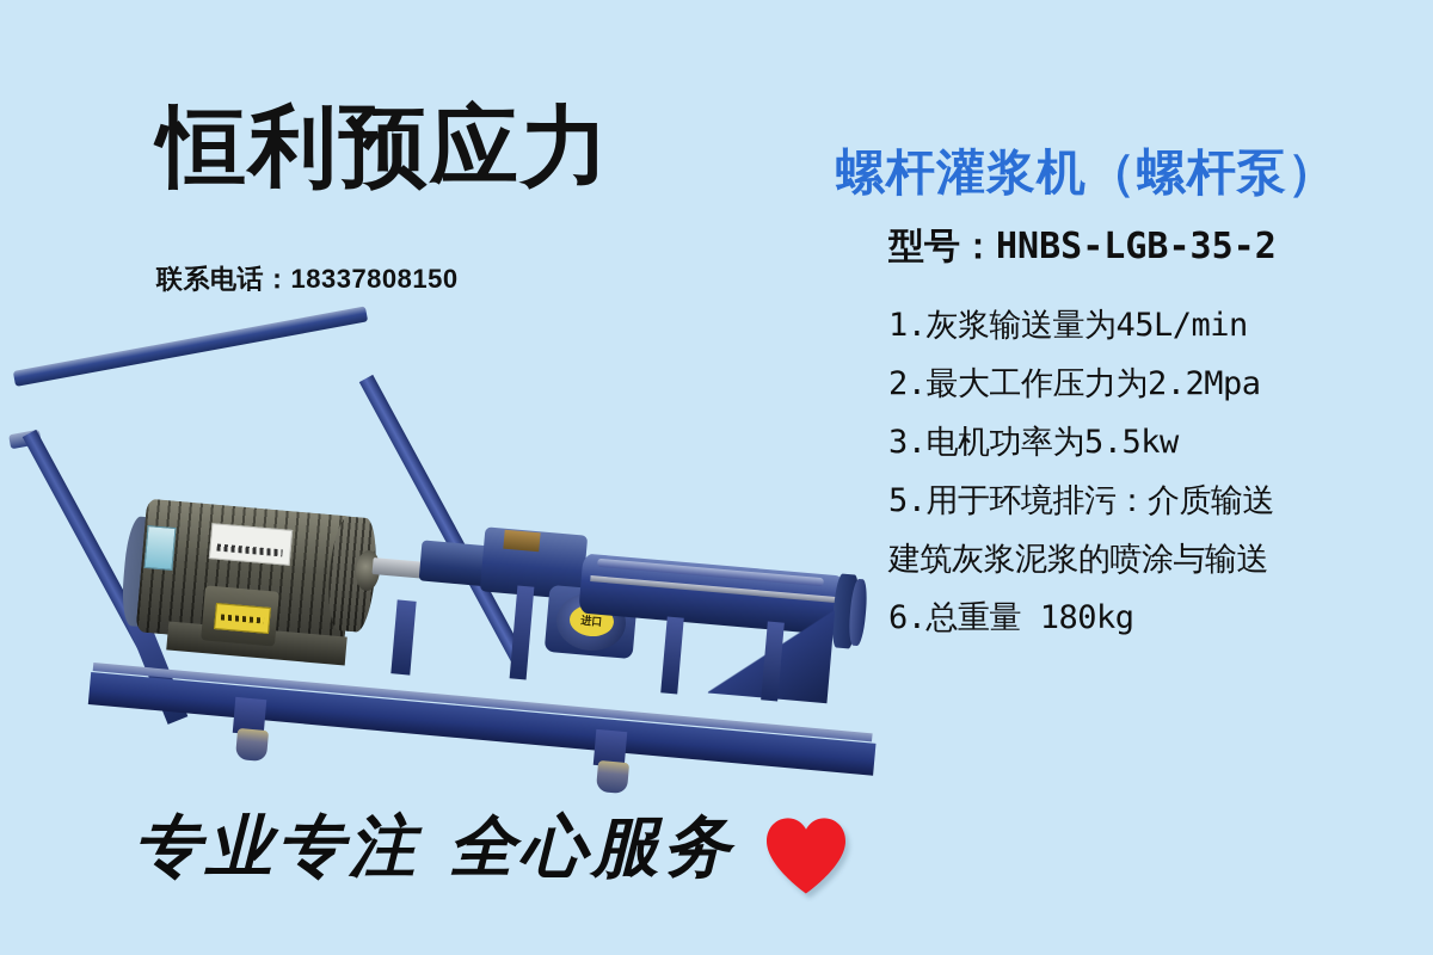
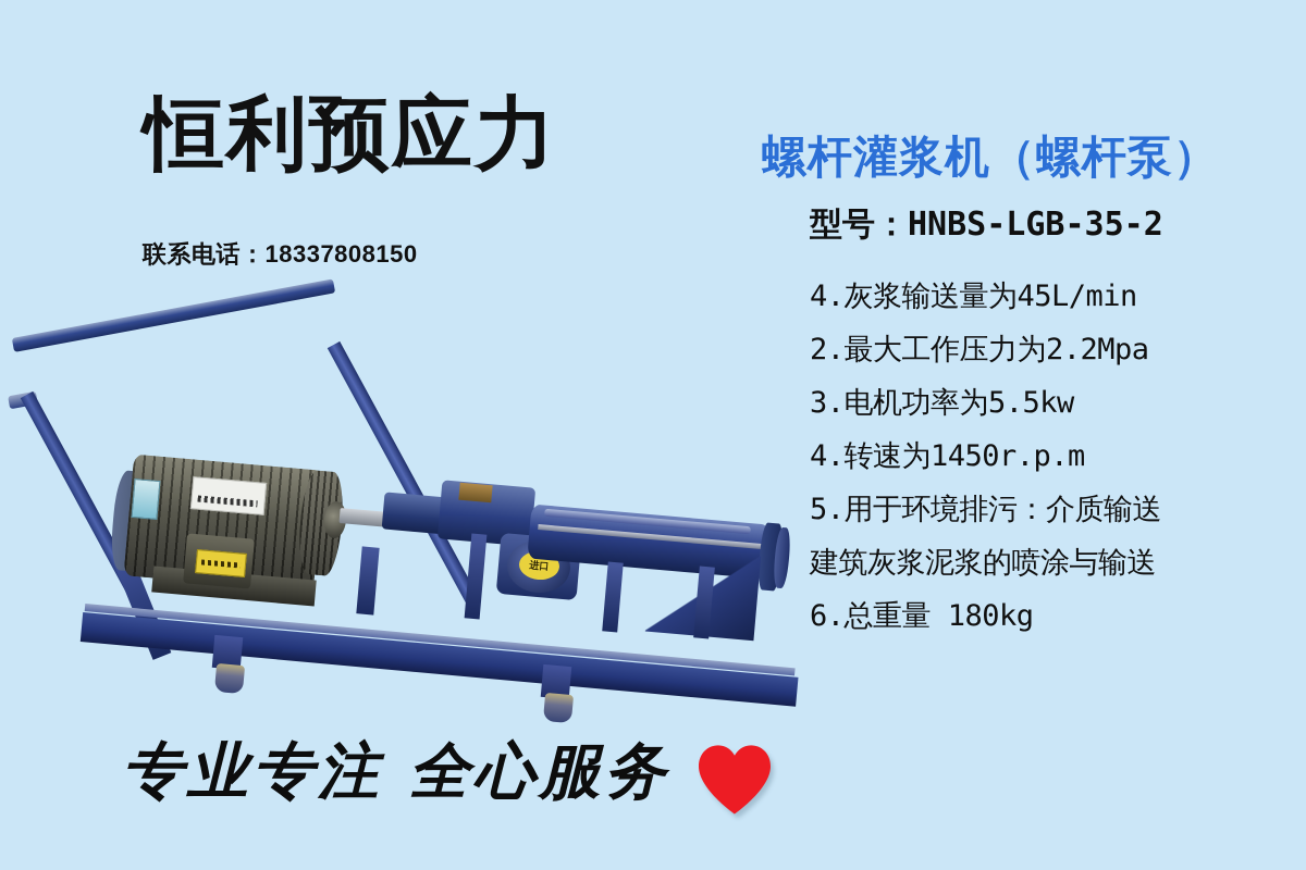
  恒利预应力
  联系电话：18337808150
  螺杆灌浆机（螺杆泵）
  型号：HNBS-LGB-35-2
- 1.灰浆输送量为45L/min
+ 4.灰浆输送量为45L/min
  2.最大工作压力为2.2Mpa
  3.电机功率为5.5kw
+ 4.转速为1450r.p.m
  5.用于环境排污：介质输送
  建筑灰浆泥浆的喷涂与输送
  6.总重量 180kg
  专业专注 全心服务
